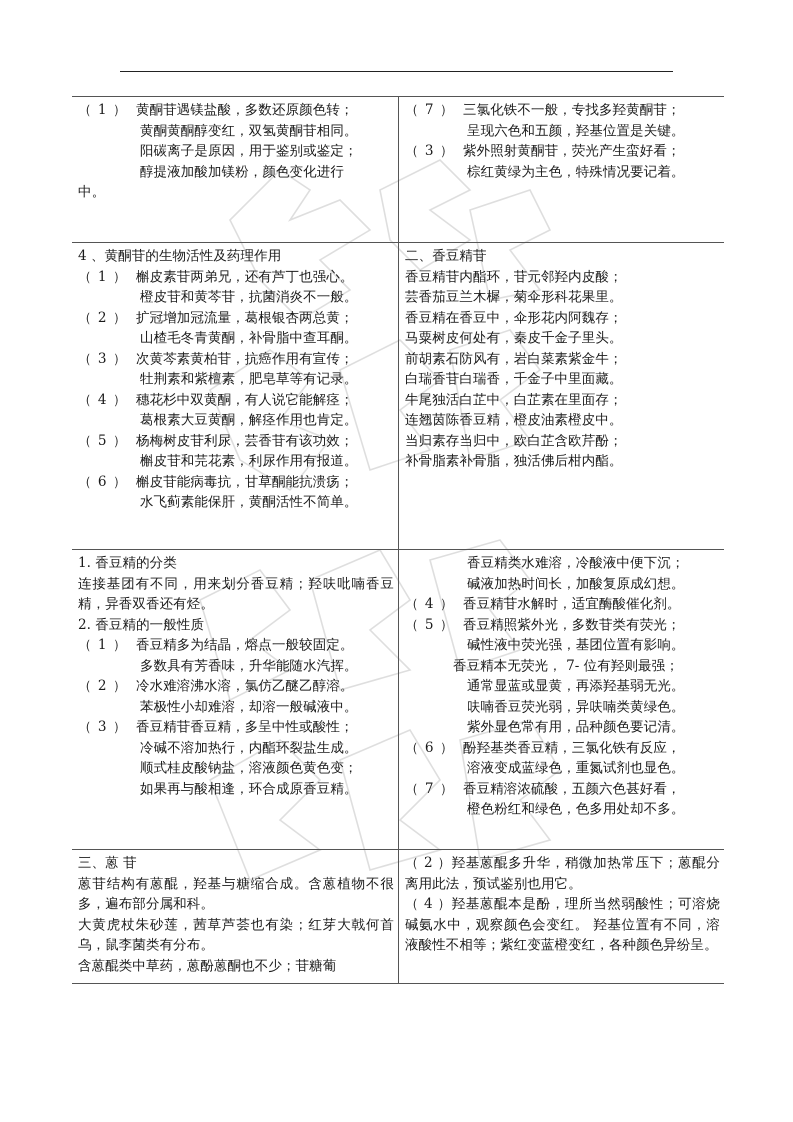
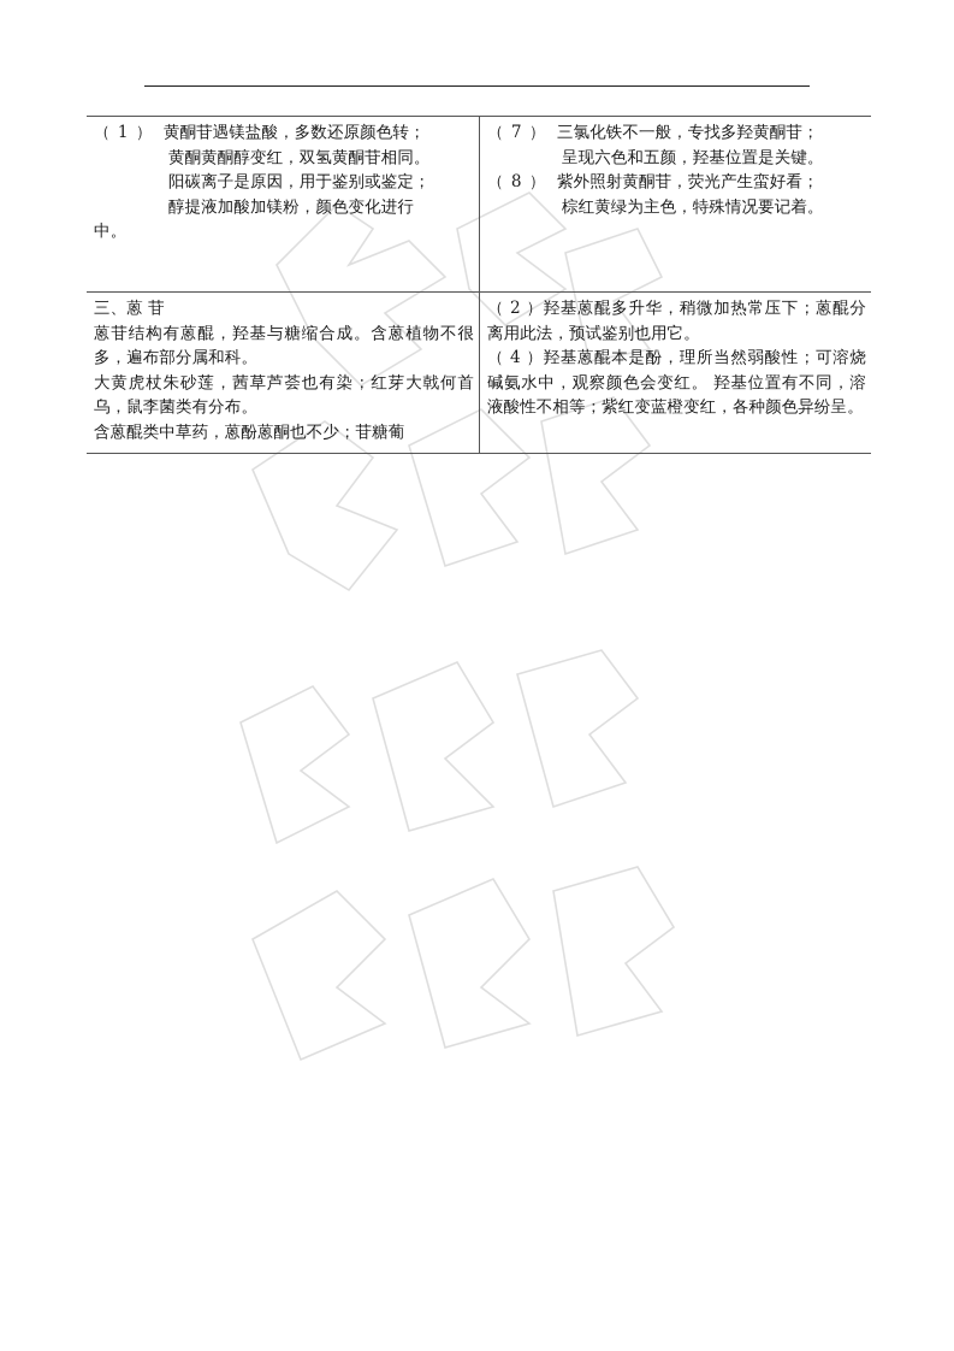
- （ 1 ） 黄酮苷遇镁盐酸，多数还原颜色转； 黄酮黄酮醇变红，双氢黄酮苷相同。 阳碳离子是原因，用于鉴别或鉴定； 醇提液加酸加镁粉，颜色变化进行 中。	（ 7 ） 三氯化铁不一般，专找多羟黄酮苷； 呈现六色和五颜，羟基位置是关键。 （ 3 ） 紫外照射黄酮苷，荧光产生蛮好看； 棕红黄绿为主色，特殊情况要记着。
+ （ 1 ） 黄酮苷遇镁盐酸，多数还原颜色转； 黄酮黄酮醇变红，双氢黄酮苷相同。 阳碳离子是原因，用于鉴别或鉴定； 醇提液加酸加镁粉，颜色变化进行 中。	（ 7 ） 三氯化铁不一般，专找多羟黄酮苷； 呈现六色和五颜，羟基位置是关键。 （ 8 ） 紫外照射黄酮苷，荧光产生蛮好看； 棕红黄绿为主色，特殊情况要记着。
- 4 、黄酮苷的生物活性及药理作用 （ 1 ） 槲皮素苷两弟兄，还有芦丁也强心。 橙皮苷和黄芩苷，抗菌消炎不一般。 （ 2 ） 扩冠增加冠流量，葛根银杏两总黄； 山楂毛冬青黄酮，补骨脂中查耳酮。 （ 3 ） 次黄芩素黄柏苷，抗癌作用有宣传； 牡荆素和紫檀素，肥皂草等有记录。 （ 4 ） 穗花杉中双黄酮，有人说它能解痉； 葛根素大豆黄酮，解痉作用也肯定。 （ 5 ） 杨梅树皮苷利尿，芸香苷有该功效； 槲皮苷和芫花素，利尿作用有报道。 （ 6 ） 槲皮苷能病毒抗，甘草酮能抗溃疡； 水飞蓟素能保肝，黄酮活性不简单。	二、香豆精苷 香豆精苷内酯环，苷元邻羟内皮酸； 芸香茄豆兰木樨，菊伞形科花果里。 香豆精在香豆中，伞形花内阿魏存； 马粟树皮何处有，秦皮千金子里头。 前胡素石防风有，岩白菜素紫金牛； 白瑞香苷白瑞香，千金子中里面藏。 牛尾独活白芷中，白芷素在里面存； 连翘茵陈香豆精，橙皮油素橙皮中。 当归素存当归中，欧白芷含欧芹酚； 补骨脂素补骨脂，独活佛后柑内酯。
- 1. 香豆精的分类 连接基团有不同，用来划分香豆精；羟呋吡喃香豆精，异香双香还有烃。 2. 香豆精的一般性质 （ 1 ） 香豆精多为结晶，熔点一般较固定。 多数具有芳香味，升华能随水汽挥。 （ 2 ） 冷水难溶沸水溶，氯仿乙醚乙醇溶。 苯极性小却难溶，却溶一般碱液中。 （ 3 ） 香豆精苷香豆精，多呈中性或酸性； 冷碱不溶加热行，内酯环裂盐生成。 顺式桂皮酸钠盐，溶液颜色黄色变； 如果再与酸相逢，环合成原香豆精。	香豆精类水难溶，冷酸液中便下沉； 碱液加热时间长，加酸复原成幻想。 （ 4 ） 香豆精苷水解时，适宜酶酸催化剂。 （ 5 ） 香豆精照紫外光，多数苷类有荧光； 碱性液中荧光强，基团位置有影响。 香豆精本无荧光， 7- 位有羟则最强； 通常显蓝或显黄，再添羟基弱无光。 呋喃香豆荧光弱，异呋喃类黄绿色。 紫外显色常有用，品种颜色要记清。 （ 6 ） 酚羟基类香豆精，三氯化铁有反应， 溶液变成蓝绿色，重氮试剂也显色。 （ 7 ） 香豆精溶浓硫酸，五颜六色甚好看， 橙色粉红和绿色，色多用处却不多。
  三、蒽 苷 蒽苷结构有蒽醌，羟基与糖缩合成。含蒽植物不很多，遍布部分属和科。 大黄虎杖朱砂莲，茜草芦荟也有染；红芽大戟何首乌，鼠李菌类有分布。 含蒽醌类中草药，蒽酚蒽酮也不少；苷糖葡	（ 2 ）羟基蒽醌多升华，稍微加热常压下；蒽醌分离用此法，预试鉴别也用它。 （ 4 ）羟基蒽醌本是酚，理所当然弱酸性；可溶烧碱氨水中，观察颜色会变红。 羟基位置有不同，溶液酸性不相等；紫红变蓝橙变红，各种颜色异纷呈。
